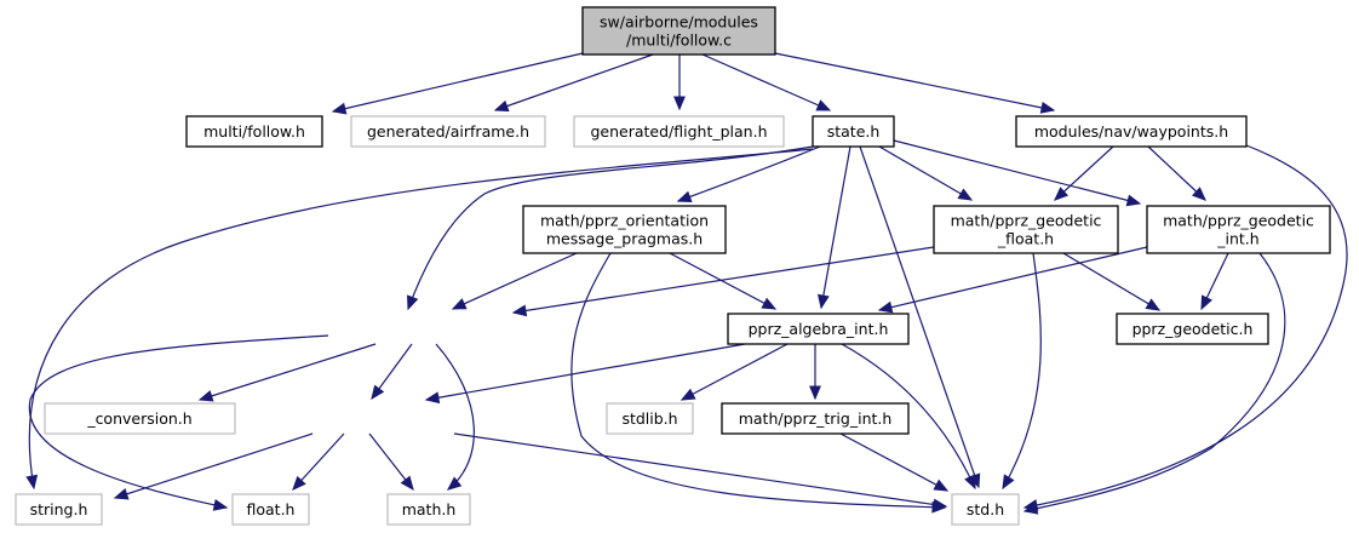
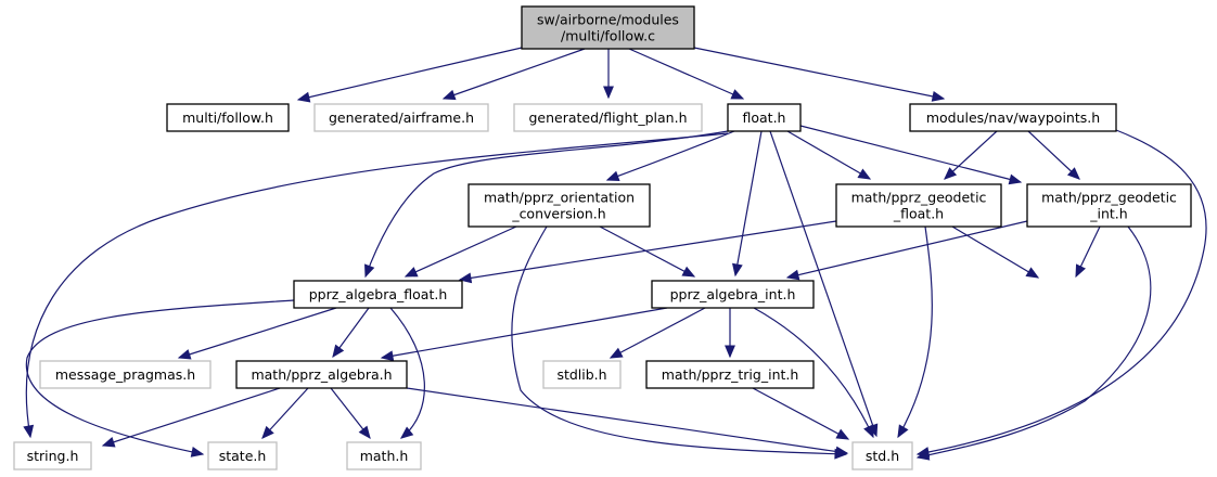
  sw/airborne/modules
  /multi/follow.c
  multi/follow.h
  generated/airframe.h
  generated/flight_plan.h
- state.h
+ float.h
  modules/nav/waypoints.h
  math/pprz_orientation
- message_pragmas.h
+ _conversion.h
  math/pprz_geodetic
  _float.h
  math/pprz_geodetic
  _int.h
+ pprz_algebra_float.h
  pprz_algebra_int.h
- pprz_geodetic.h
- _conversion.h
+ message_pragmas.h
+ math/pprz_algebra.h
  stdlib.h
  math/pprz_trig_int.h
  string.h
- float.h
+ state.h
  math.h
  std.h
